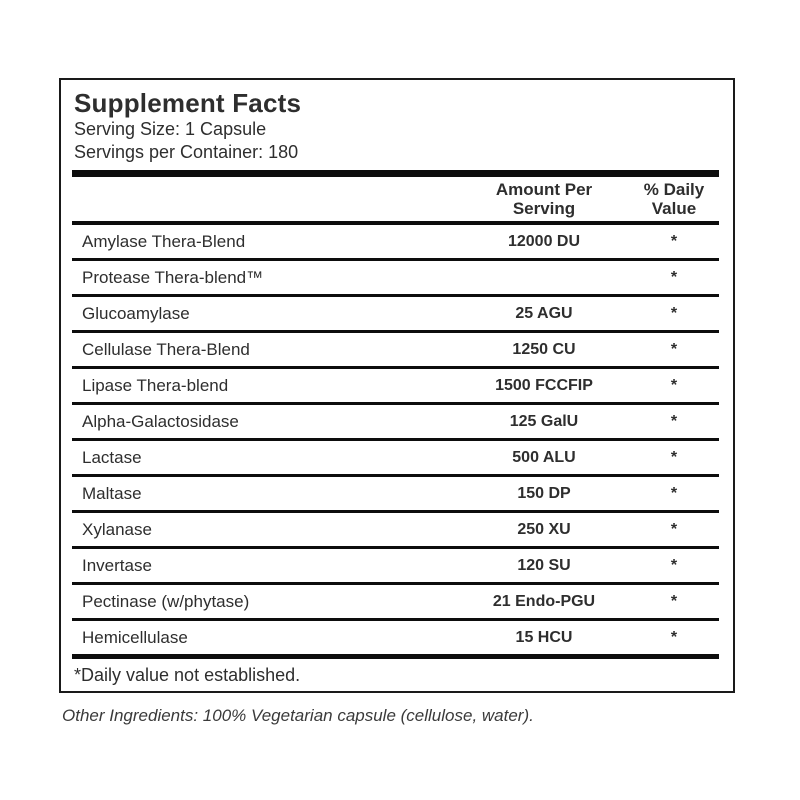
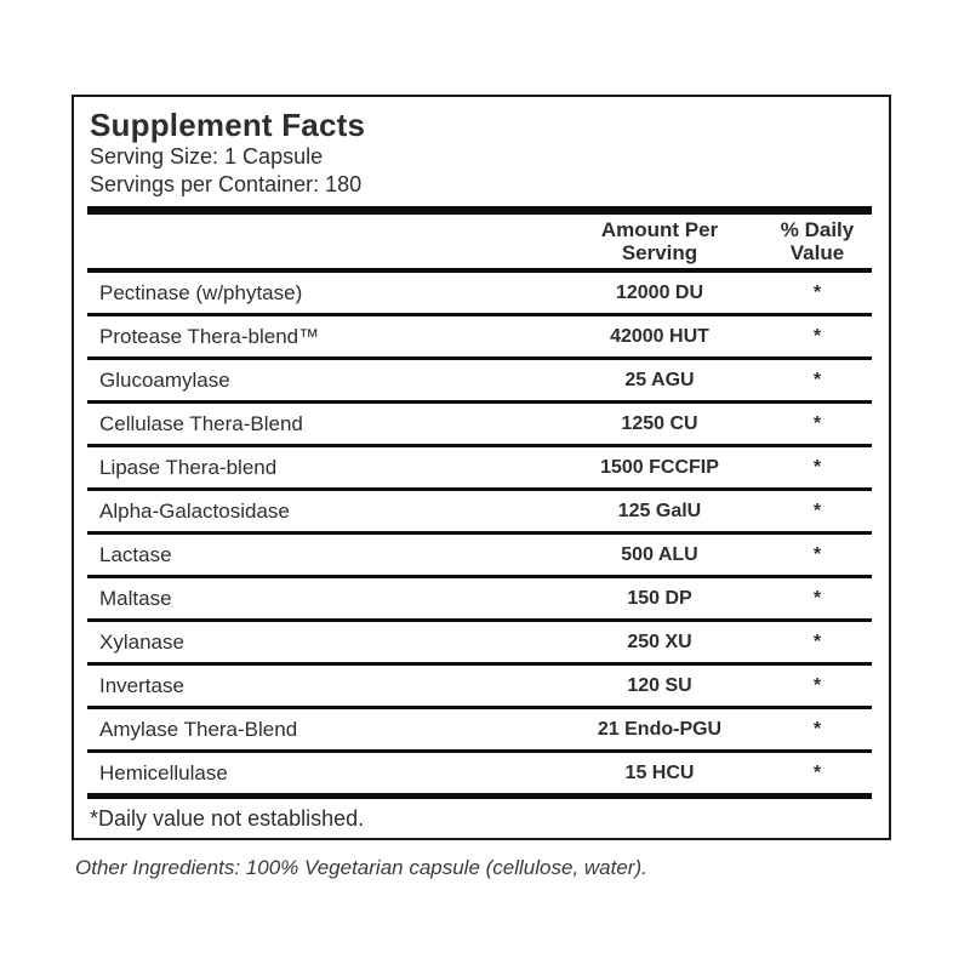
  Supplement Facts
  Serving Size: 1 Capsule
  Servings per Container: 180
  Amount Per Serving
  % Daily Value
- Amylase Thera-Blend
+ Pectinase (w/phytase)
  12000 DU
  *
  Protease Thera-blend™
+ 42000 HUT
  *
  Glucoamylase
  25 AGU
  *
  Cellulase Thera-Blend
  1250 CU
  *
  Lipase Thera-blend
  1500 FCCFIP
  *
  Alpha-Galactosidase
  125 GalU
  *
  Lactase
  500 ALU
  *
  Maltase
  150 DP
  *
  Xylanase
  250 XU
  *
  Invertase
  120 SU
  *
- Pectinase (w/phytase)
+ Amylase Thera-Blend
  21 Endo-PGU
  *
  Hemicellulase
  15 HCU
  *
  *Daily value not established.
  Other Ingredients: 100% Vegetarian capsule (cellulose, water).
